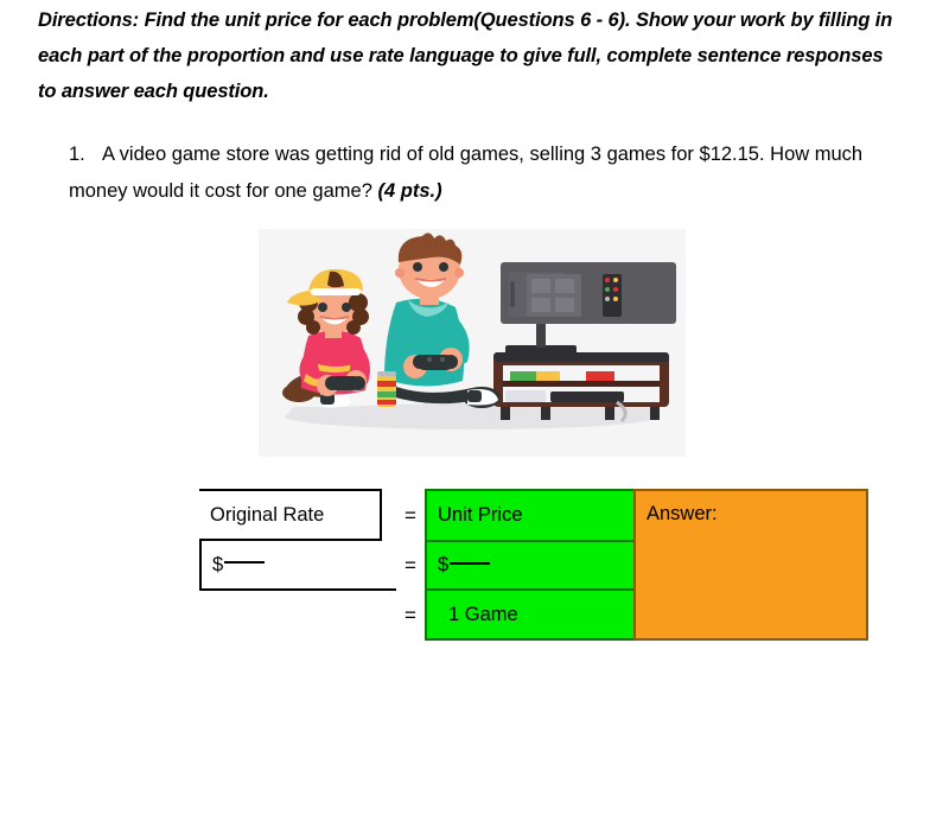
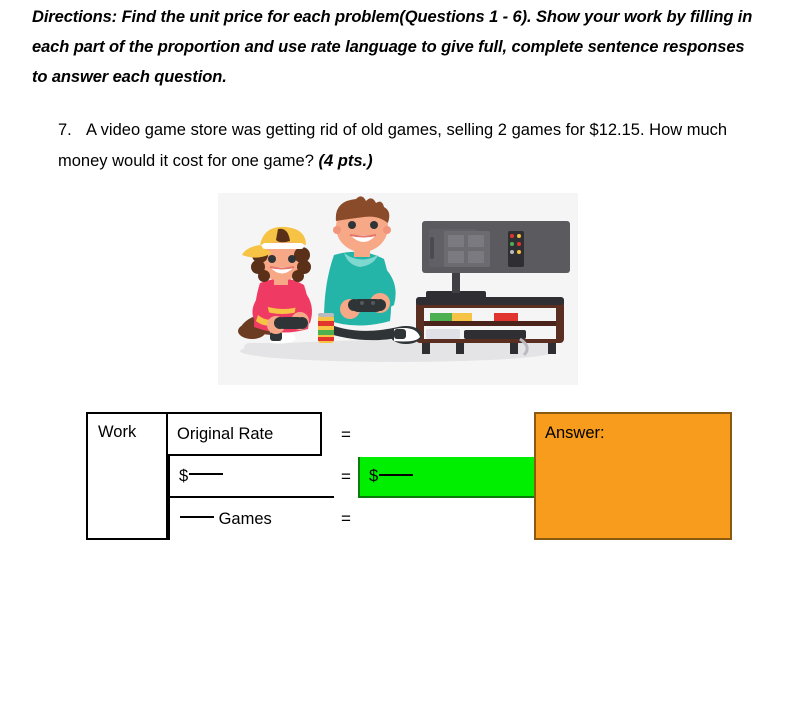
- Directions: Find the unit price for each problem(Questions 6 - 6). Show your work by filling in each part of the proportion and use rate language to give full, complete sentence responses to answer each question.
+ Directions: Find the unit price for each problem(Questions 1 - 6). Show your work by filling in each part of the proportion and use rate language to give full, complete sentence responses to answer each question.
- 1.
+ 7.
- A video game store was getting rid of old games, selling 3 games for $12.15. How much money would it cost for one game? (4 pts.)
+ A video game store was getting rid of old games, selling 2 games for $12.15. How much money would it cost for one game? (4 pts.)
+ Work
  Original Rate
  $
+ Games
  =
  =
  =
- Unit Price
  $
- 1 Game
  Answer:
